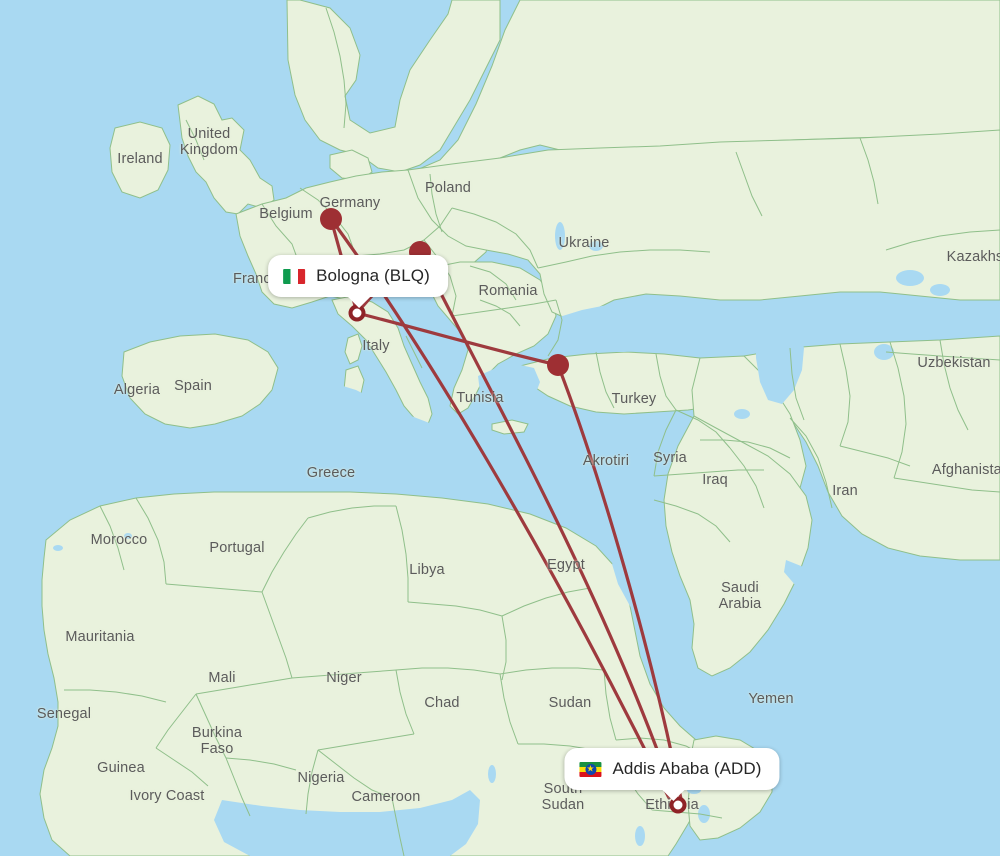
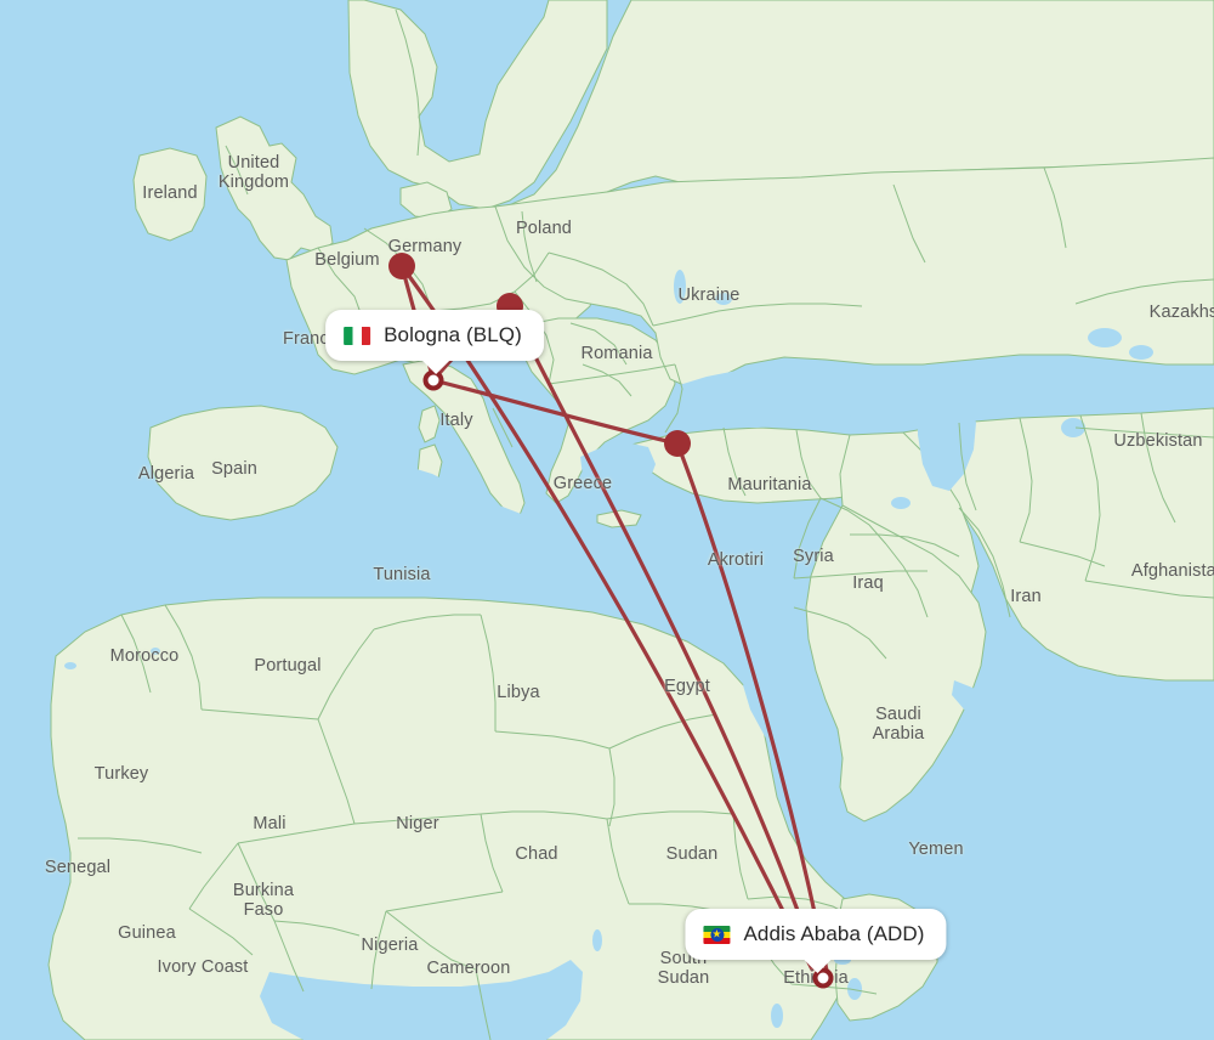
  Ireland
  United
  Kingdom
  Belgium
  Germany
  Poland
  Ukraine
  Franc
  Romania
  Kazakh
  Italy
- Tunisia
+ Greece
- Turkey
+ Mauritania
  Uzbekistan
  Algeria
  Spain
  Akrotiri
  Syria
  Iraq
  Iran
  Afghanista
- Greece
+ Tunisia
  Morocco
  Portugal
  Libya
  Egypt
  Saudi
  Arabia
- Mauritania
+ Turkey
  Mali
  Niger
  Chad
  Sudan
  Yemen
  Senegal
  Burkina
  Faso
  Guinea
  Nigeria
  Ivory Coast
  Cameroon
  Sudan
  Bologna (BLQ)
  ★
  Addis Ababa (ADD)
